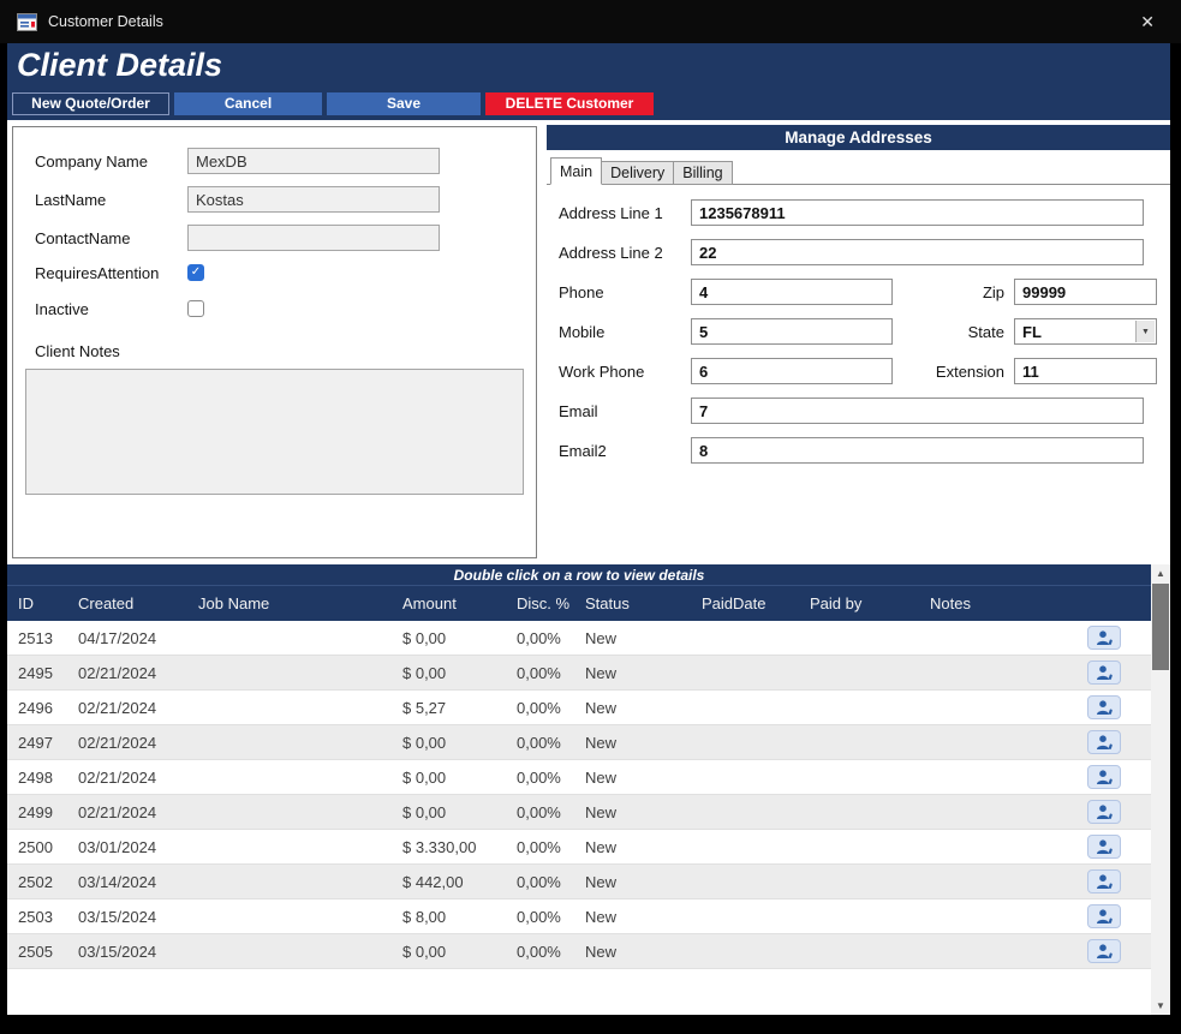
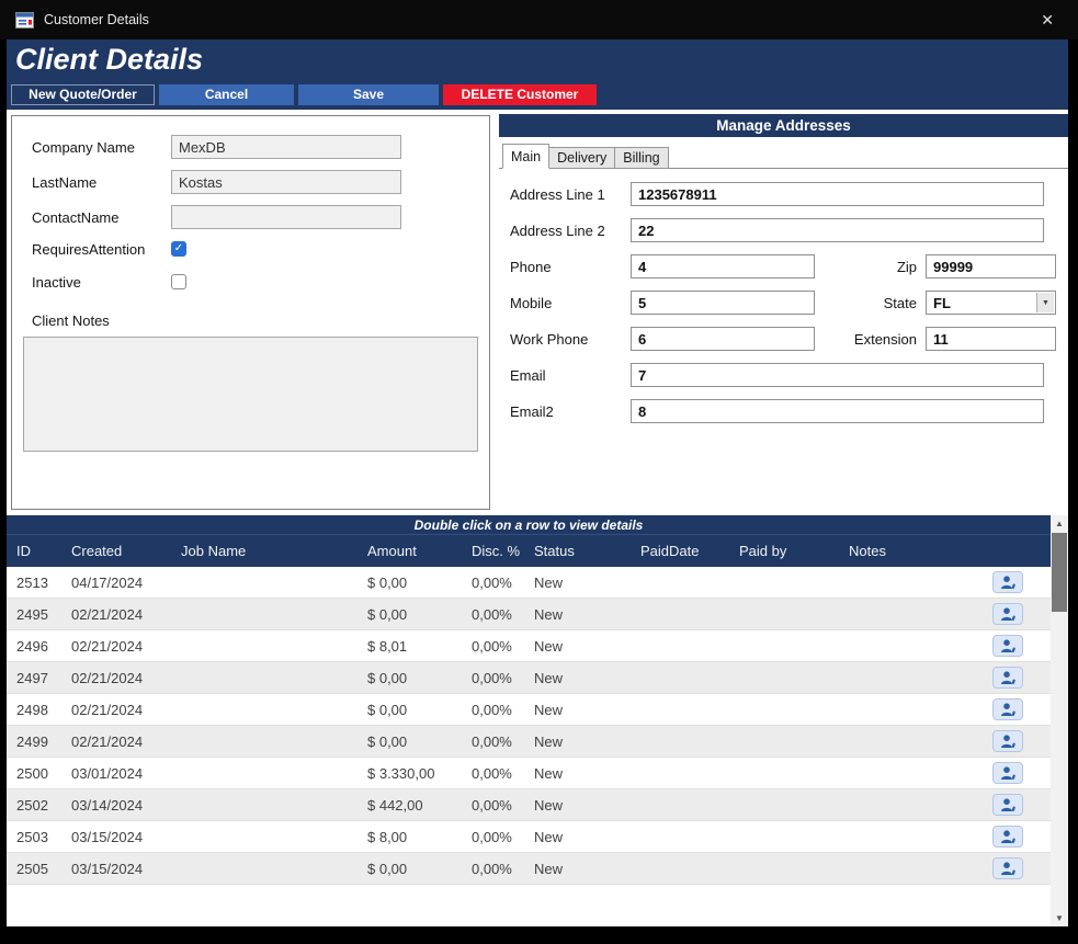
  Customer Details
  ✕
  Client Details
  New Quote/Order
  Cancel
  Save
  DELETE Customer
  Company Name
  MexDB
  LastName
  Kostas
  ContactName
  RequiresAttention
  ✓
  Inactive
  Client Notes
  Manage Addresses
  Main
  Delivery
  Billing
  Address Line 1
  1235678911
  Address Line 2
  22
  Phone
  4
  Zip
  99999
  Mobile
  5
  State
  FL
  Work Phone
  6
  Extension
  11
  Email
  7
  Email2
  8
  Double click on a row to view details
  ID
  Created
  Job Name
  Amount
  Disc. %
  Status
  PaidDate
  Paid by
  Notes
  2513
  04/17/2024
  $ 0,00
  0,00%
  New
  2495
  02/21/2024
  $ 0,00
  0,00%
  New
  2496
  02/21/2024
- $ 5,27
+ $ 8,01
  0,00%
  New
  2497
  02/21/2024
  $ 0,00
  0,00%
  New
  2498
  02/21/2024
  $ 0,00
  0,00%
  New
  2499
  02/21/2024
  $ 0,00
  0,00%
  New
  2500
  03/01/2024
  $ 3.330,00
  0,00%
  New
  2502
  03/14/2024
  $ 442,00
  0,00%
  New
  2503
  03/15/2024
  $ 8,00
  0,00%
  New
  2505
  03/15/2024
  $ 0,00
  0,00%
  New
  ▲
  ▼
